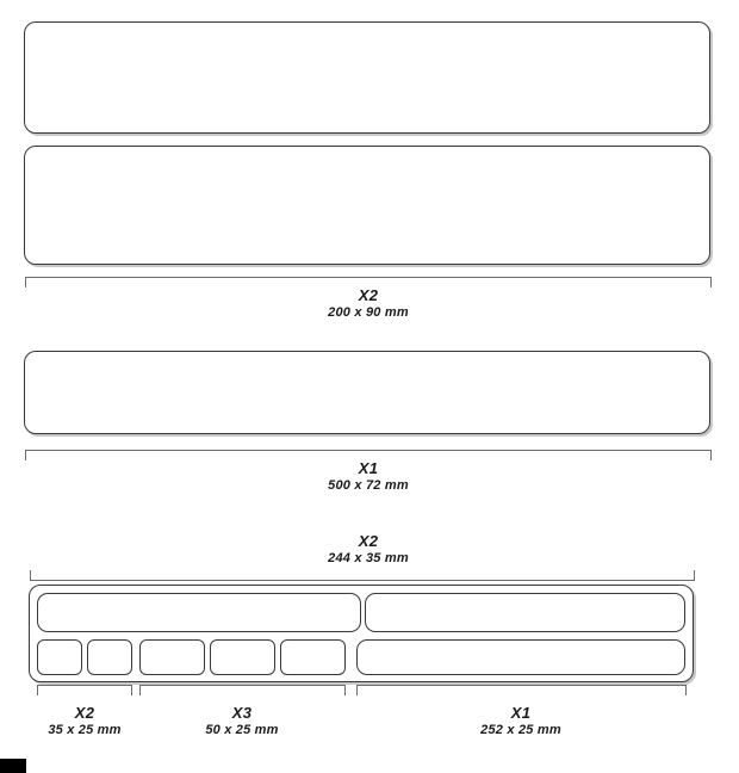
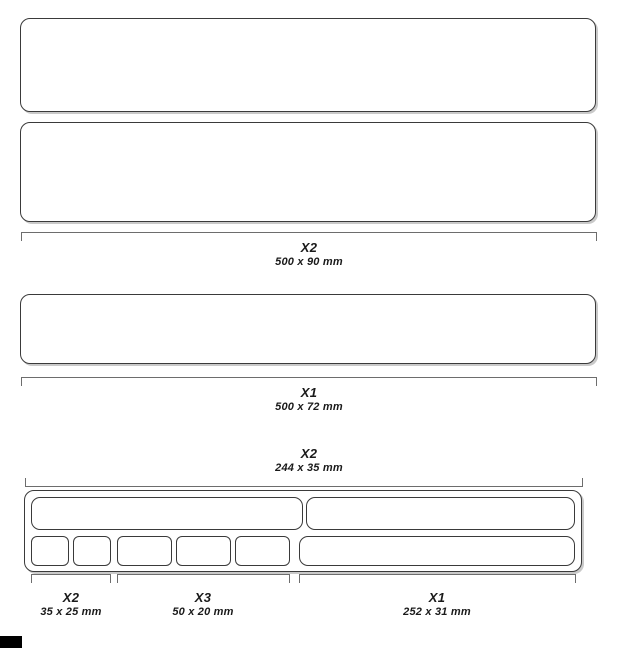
  X2
- 200 x 90 mm
+ 500 x 90 mm
  X1
  500 x 72 mm
  X2
  244 x 35 mm
  X2
  35 x 25 mm
  X3
- 50 x 25 mm
+ 50 x 20 mm
  X1
- 252 x 25 mm
+ 252 x 31 mm
